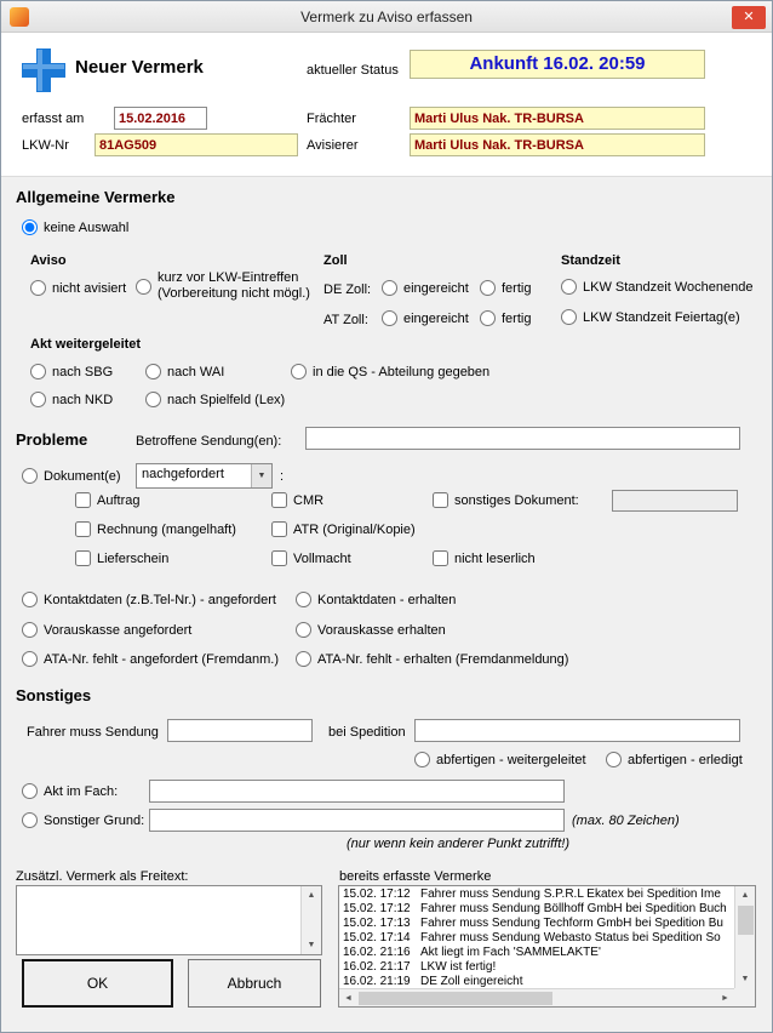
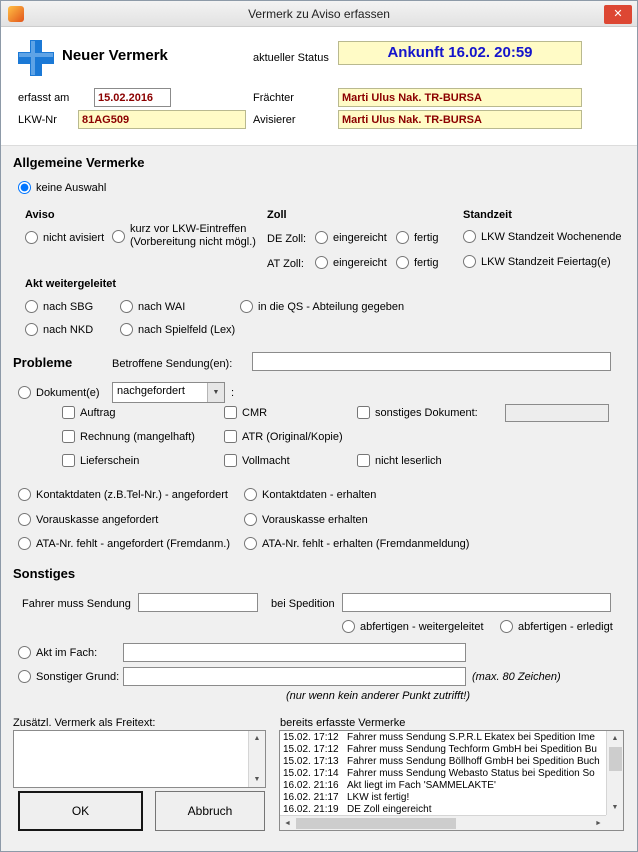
  Vermerk zu Aviso erfassen
  ✕
  Neuer Vermerk
  aktueller Status
  Ankunft 16.02. 20:59
  erfasst am
  15.02.2016
  Frächter
  Marti Ulus Nak. TR-BURSA
  LKW-Nr
  81AG509
  Avisierer
  Marti Ulus Nak. TR-BURSA
  Allgemeine Vermerke
  keine Auswahl
  Aviso
  Zoll
  Standzeit
  nicht avisiert
  kurz vor LKW-Eintreffen
  (Vorbereitung nicht mögl.)
  DE Zoll:
  eingereicht
  fertig
  AT Zoll:
  eingereicht
  fertig
  LKW Standzeit Wochenende
  LKW Standzeit Feiertag(e)
  Akt weitergeleitet
  nach SBG
  nach WAI
  in die QS - Abteilung gegeben
  nach NKD
  nach Spielfeld (Lex)
  Probleme
  Betroffene Sendung(en):
  Dokument(e)
  nachgefordert
  :
  Auftrag
  CMR
  sonstiges Dokument:
  Rechnung (mangelhaft)
  ATR (Original/Kopie)
  Lieferschein
  Vollmacht
  nicht leserlich
  Kontaktdaten (z.B.Tel-Nr.) - angefordert
  Kontaktdaten - erhalten
  Vorauskasse angefordert
  Vorauskasse erhalten
  ATA-Nr. fehlt - angefordert (Fremdanm.)
  ATA-Nr. fehlt - erhalten (Fremdanmeldung)
  Sonstiges
  Fahrer muss Sendung
  bei Spedition
  abfertigen - weitergeleitet
  abfertigen - erledigt
  Akt im Fach:
  Sonstiger Grund:
  (max. 80 Zeichen)
  (nur wenn kein anderer Punkt zutrifft!)
  Zusätzl. Vermerk als Freitext:
  bereits erfasste Vermerke
  15.02. 17:12
  Fahrer muss Sendung S.P.R.L Ekatex bei Spedition Ime
  15.02. 17:12
- Fahrer muss Sendung Böllhoff GmbH bei Spedition Buch
+ Fahrer muss Sendung Techform GmbH bei Spedition Bu
  15.02. 17:13
- Fahrer muss Sendung Techform GmbH bei Spedition Bu
+ Fahrer muss Sendung Böllhoff GmbH bei Spedition Buch
  15.02. 17:14
  Fahrer muss Sendung Webasto Status bei Spedition So
  16.02. 21:16
  Akt liegt im Fach 'SAMMELAKTE'
  16.02. 21:17
  LKW ist fertig!
  16.02. 21:19
  DE Zoll eingereicht
  OK
  Abbruch
